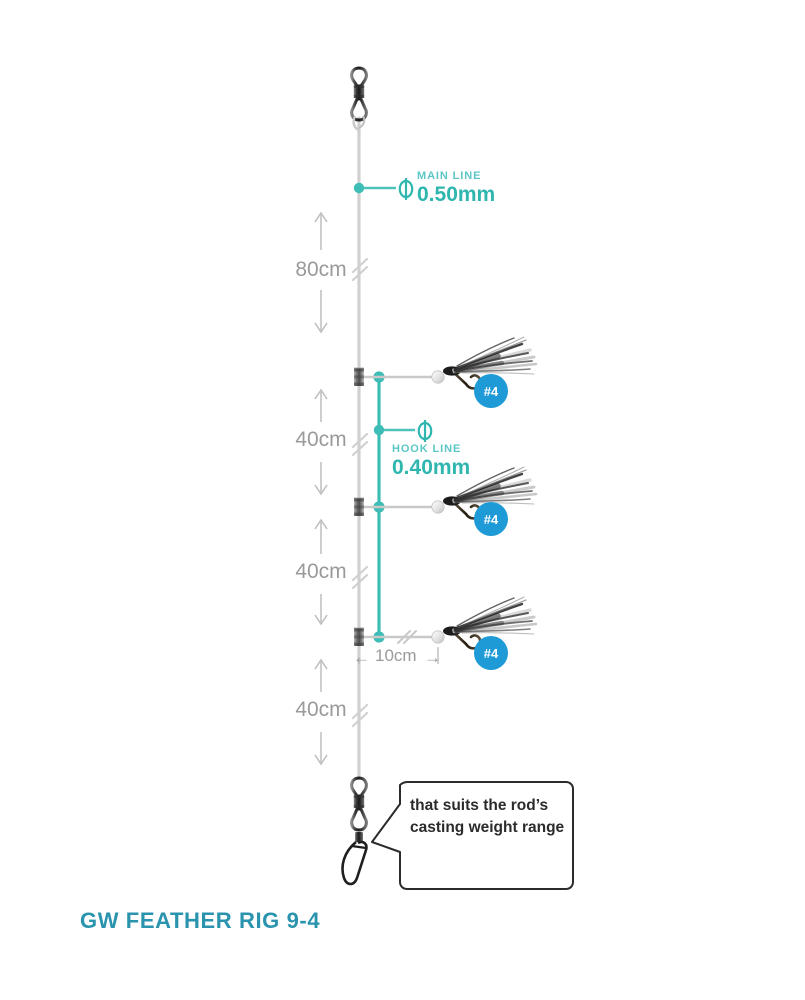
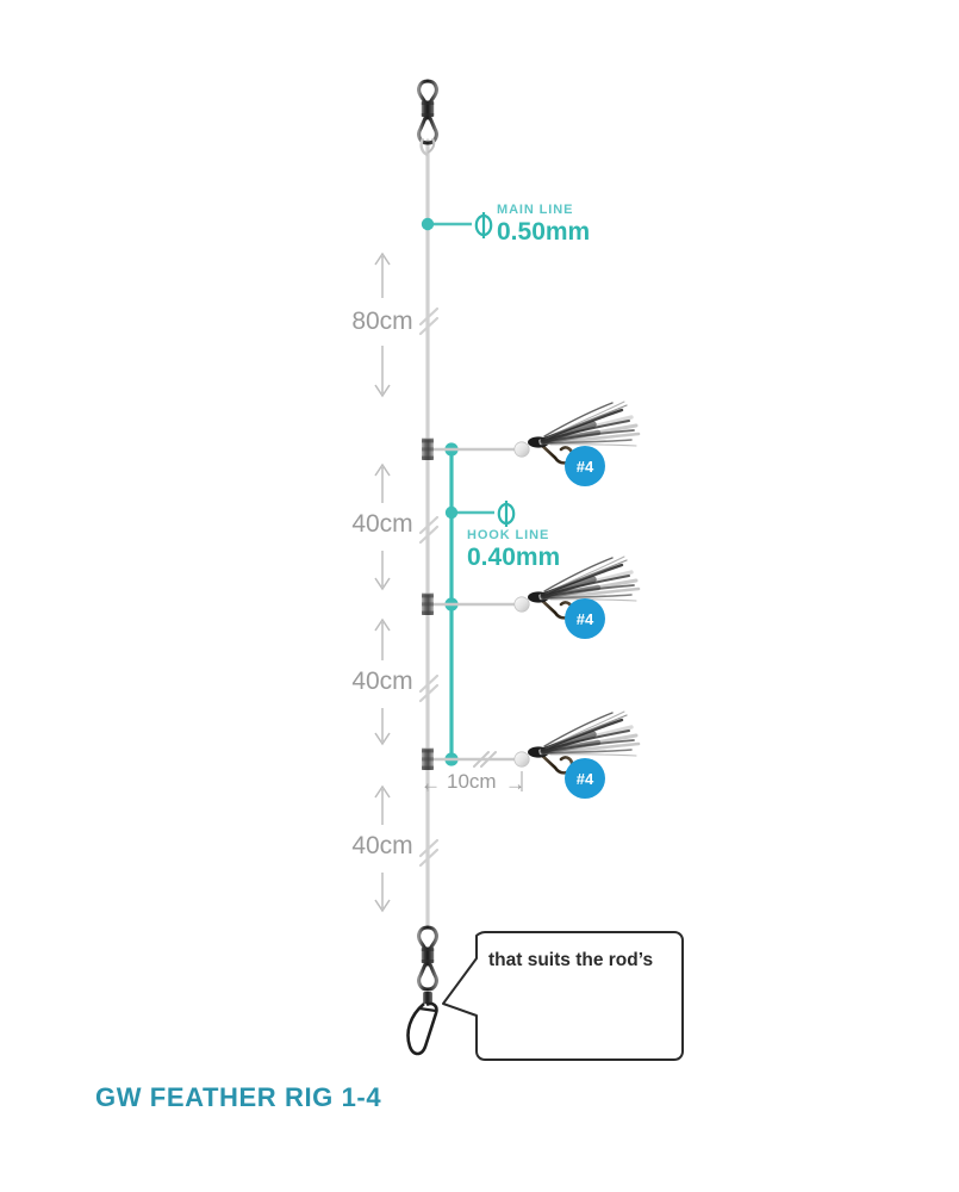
  #4
  #4
  #4
  80cm
  40cm
  40cm
  40cm
  ←
  10cm
  →
  MAIN LINE
  0.50mm
  HOOK LINE
  0.40mm
  that suits the rod’s
- casting weight range
- GW FEATHER RIG 9-4
+ GW FEATHER RIG 1-4
